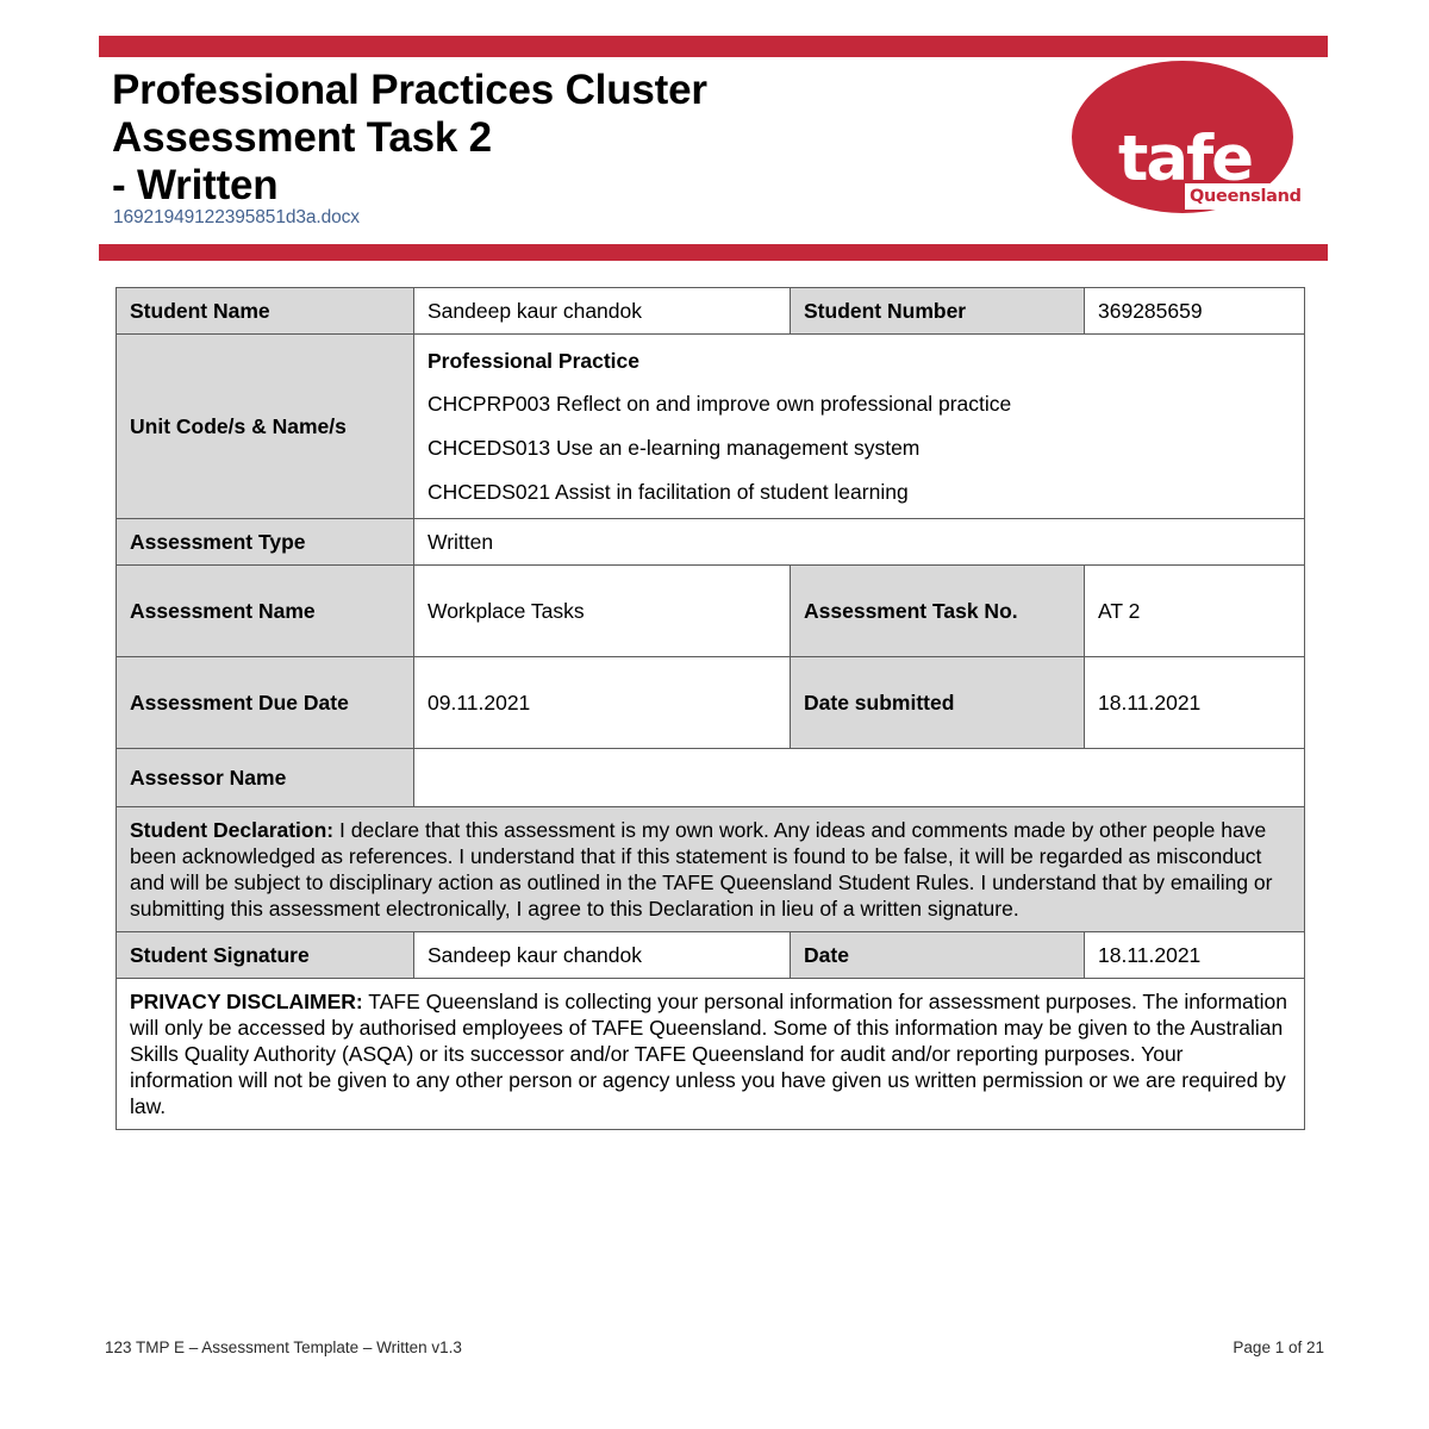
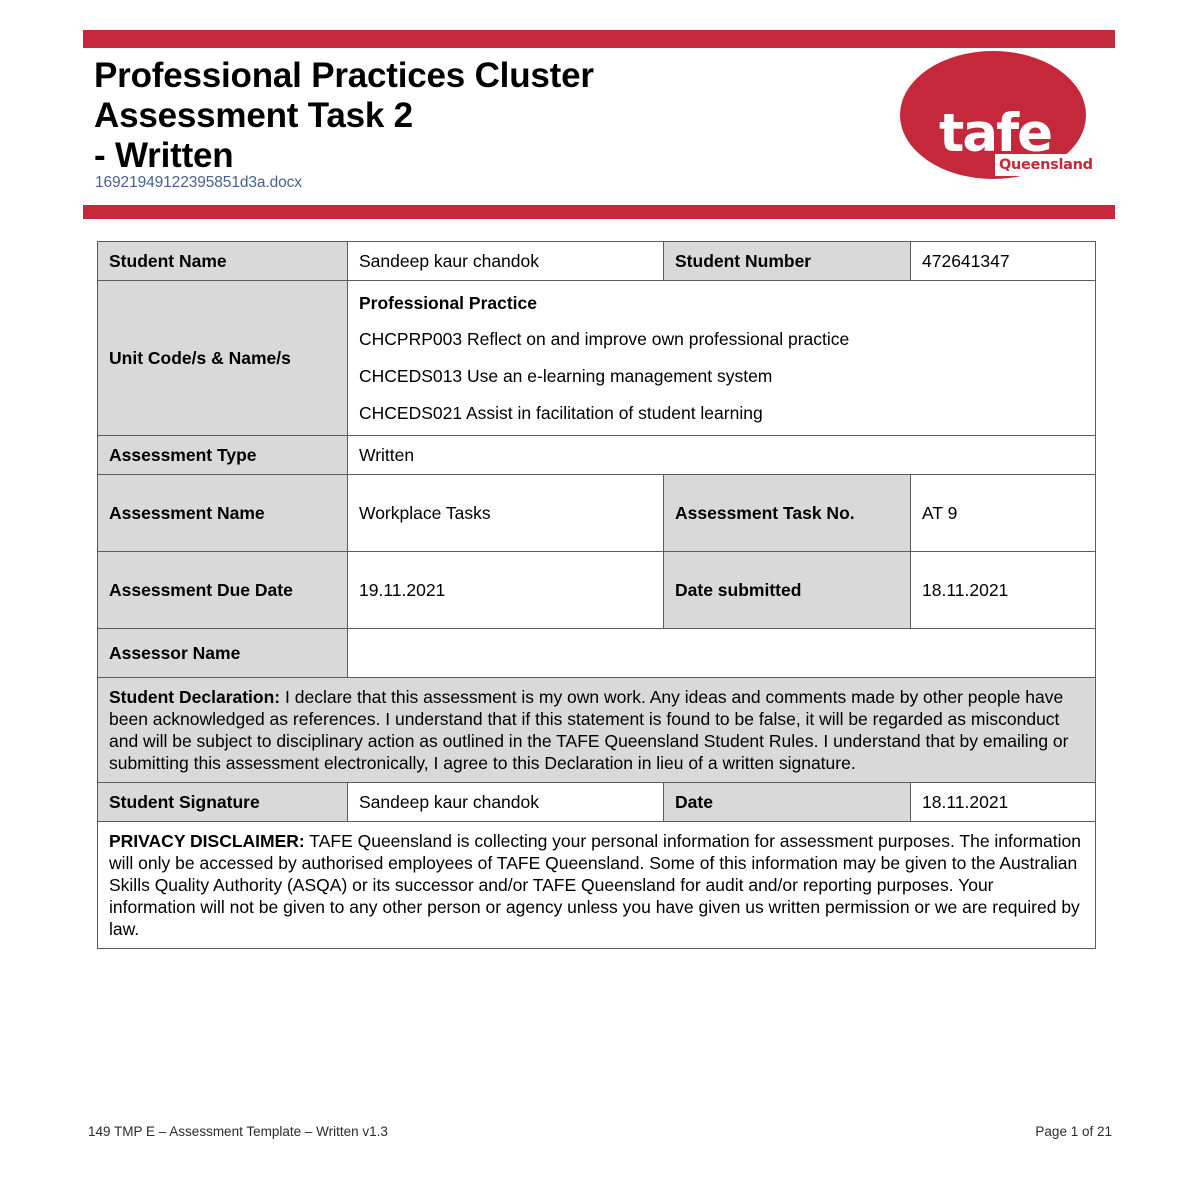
  Professional Practices Cluster
  Assessment Task 2
  - Written
  16921949122395851d3a.docx
  tafe
  Queensland
- Student Name	Sandeep kaur chandok	Student Number	369285659
+ Student Name	Sandeep kaur chandok	Student Number	472641347
  Unit Code/s & Name/s	Professional Practice CHCPRP003 Reflect on and improve own professional practice CHCEDS013 Use an e-learning management system CHCEDS021 Assist in facilitation of student learning
  Assessment Type	Written
- Assessment Name	Workplace Tasks	Assessment Task No.	AT 2
+ Assessment Name	Workplace Tasks	Assessment Task No.	AT 9
- Assessment Due Date	09.11.2021	Date submitted	18.11.2021
+ Assessment Due Date	19.11.2021	Date submitted	18.11.2021
  Assessor Name
  Student Declaration: I declare that this assessment is my own work. Any ideas and comments made by other people have been acknowledged as references. I understand that if this statement is found to be false, it will be regarded as misconduct and will be subject to disciplinary action as outlined in the TAFE Queensland Student Rules. I understand that by emailing or submitting this assessment electronically, I agree to this Declaration in lieu of a written signature.
  Student Signature	Sandeep kaur chandok	Date	18.11.2021
  PRIVACY DISCLAIMER: TAFE Queensland is collecting your personal information for assessment purposes. The information will only be accessed by authorised employees of TAFE Queensland. Some of this information may be given to the Australian Skills Quality Authority (ASQA) or its successor and/or TAFE Queensland for audit and/or reporting purposes. Your information will not be given to any other person or agency unless you have given us written permission or we are required by law.
- 123 TMP E – Assessment Template – Written v1.3
+ 149 TMP E – Assessment Template – Written v1.3
  Page 1 of 21
